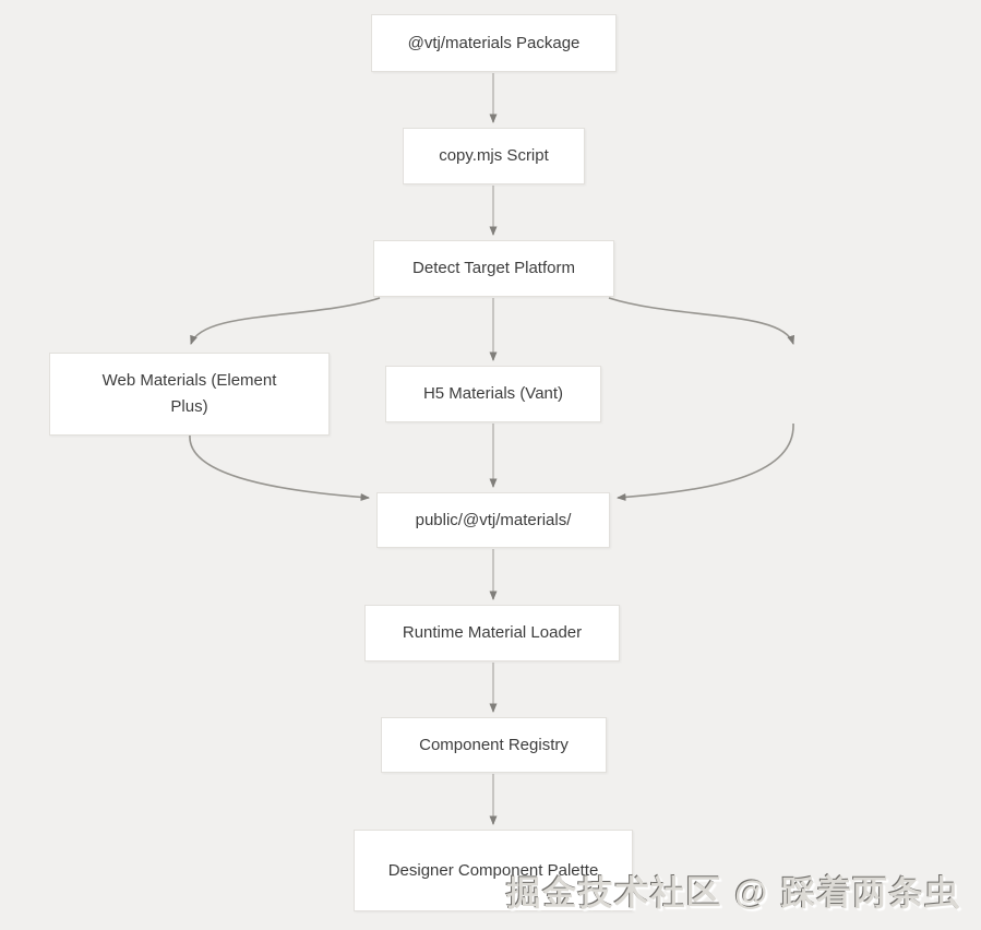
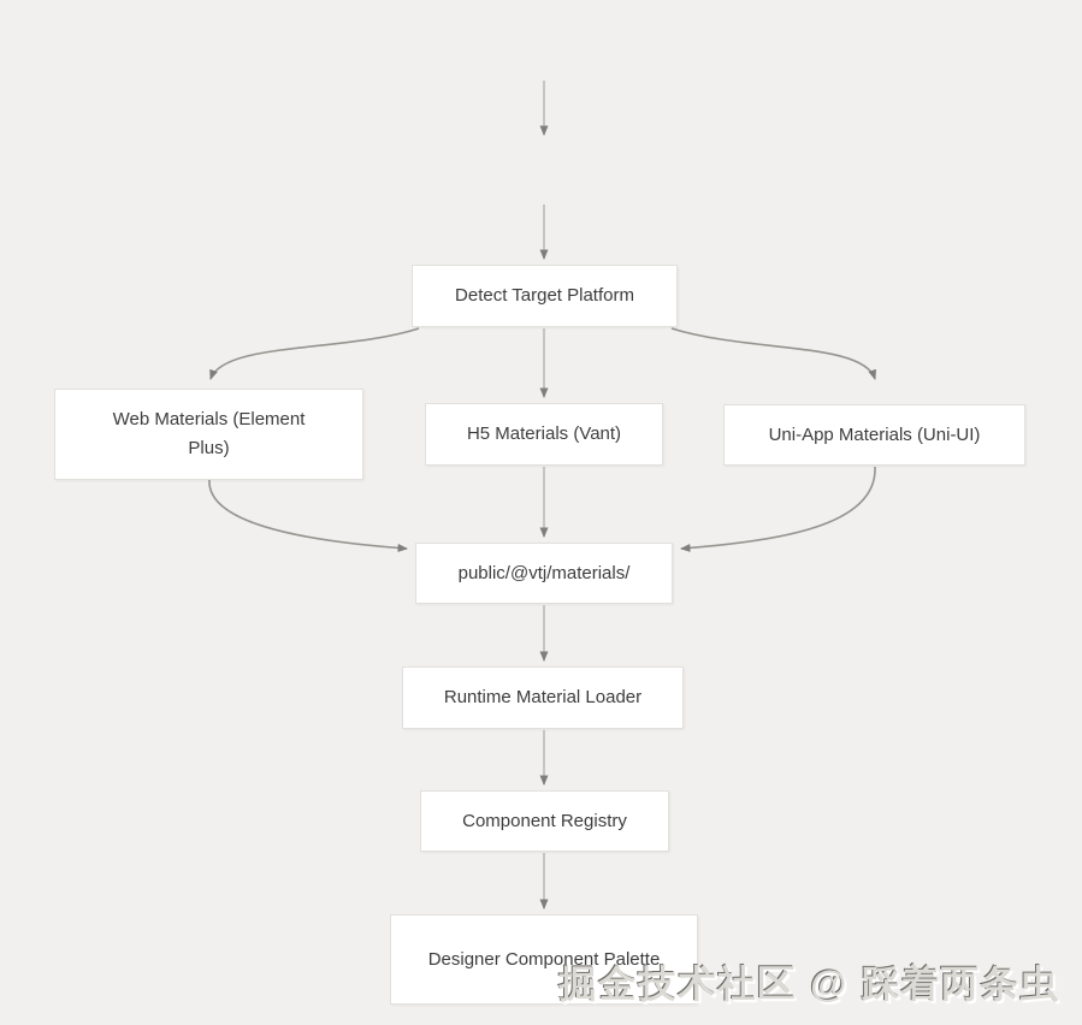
- @vtj/materials Package
- copy.mjs Script
  Detect Target Platform
  Web Materials (Element Plus)
  H5 Materials (Vant)
+ Uni-App Materials (Uni-UI)
  public/@vtj/materials/
  Runtime Material Loader
  Component Registry
  Designer Component Palette
  掘金技术社区 @ 踩着两条虫
